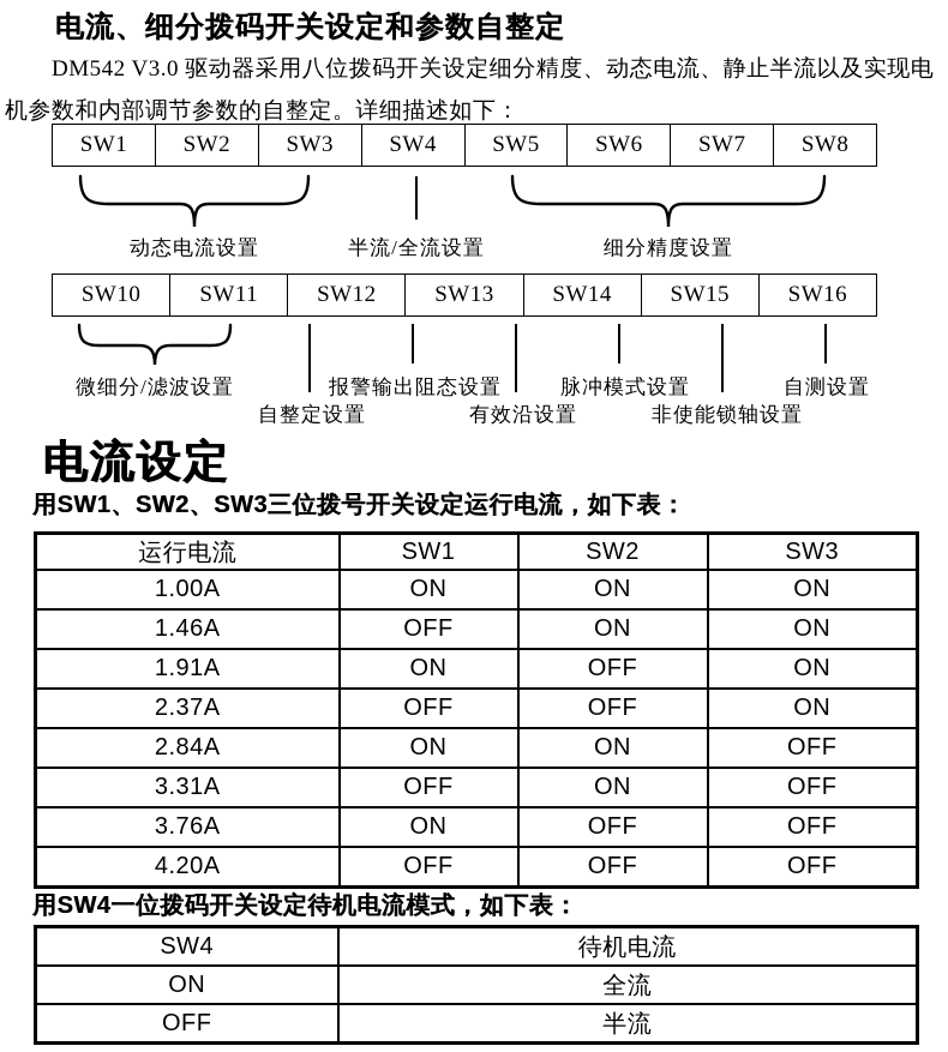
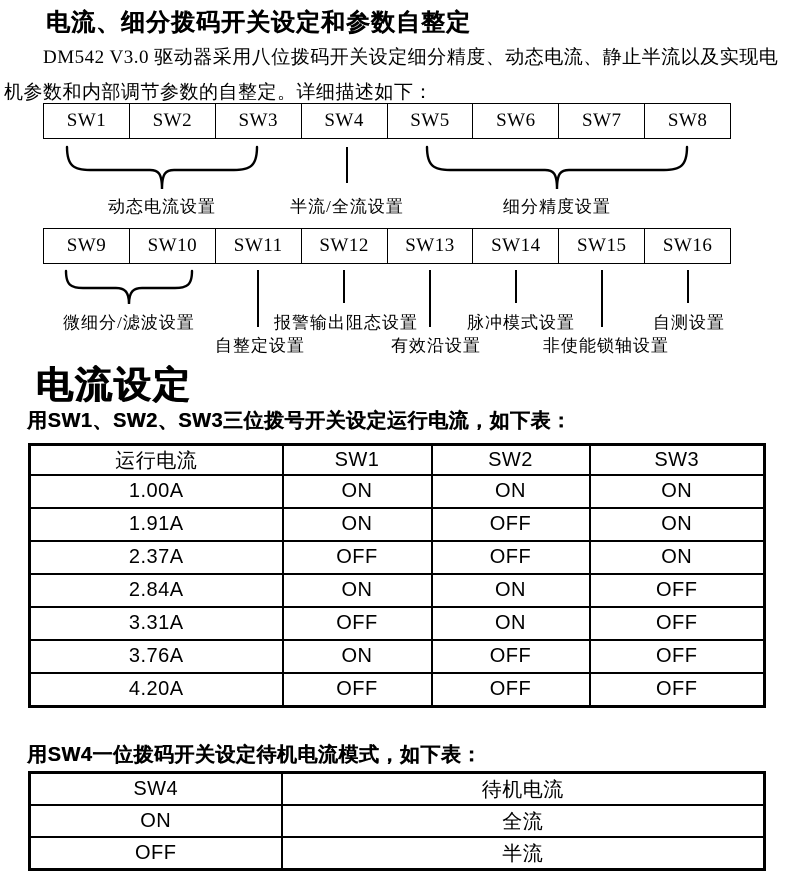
  电流、细分拨码开关设定和参数自整定
  DM542 V3.0 驱动器采用八位拨码开关设定细分精度、动态电流、静止半流以及实现电
  机参数和内部调节参数的自整定。详细描述如下：
  SW1
  SW2
  SW3
  SW4
  SW5
  SW6
  SW7
  SW8
  动态电流设置
  半流/全流设置
  细分精度设置
+ SW9
  SW10
  SW11
  SW12
  SW13
  SW14
  SW15
  SW16
  微细分/滤波设置
  报警输出阻态设置
  脉冲模式设置
  自测设置
  自整定设置
  有效沿设置
  非使能锁轴设置
  电流设定
  用SW1、SW2、SW3三位拨号开关设定运行电流，如下表：
  运行电流	SW1	SW2	SW3
  1.00A	ON	ON	ON
- 1.46A	OFF	ON	ON
  1.91A	ON	OFF	ON
  2.37A	OFF	OFF	ON
  2.84A	ON	ON	OFF
  3.31A	OFF	ON	OFF
  3.76A	ON	OFF	OFF
  4.20A	OFF	OFF	OFF
  用SW4一位拨码开关设定待机电流模式，如下表：
  SW4	待机电流
  ON	全流
  OFF	半流
